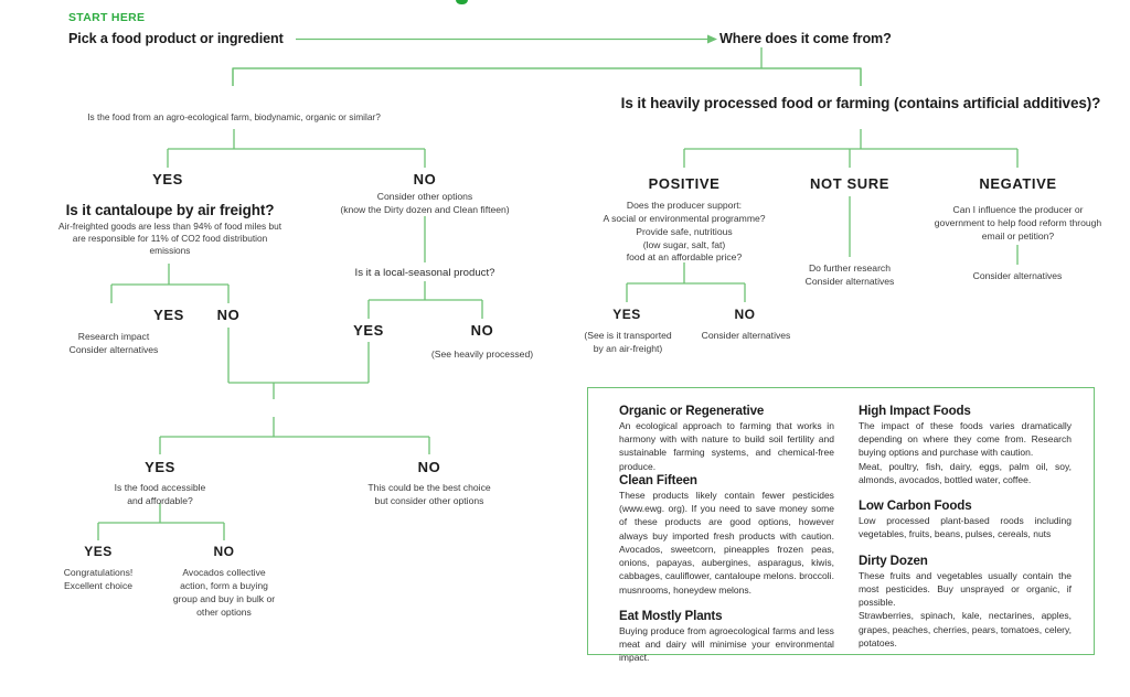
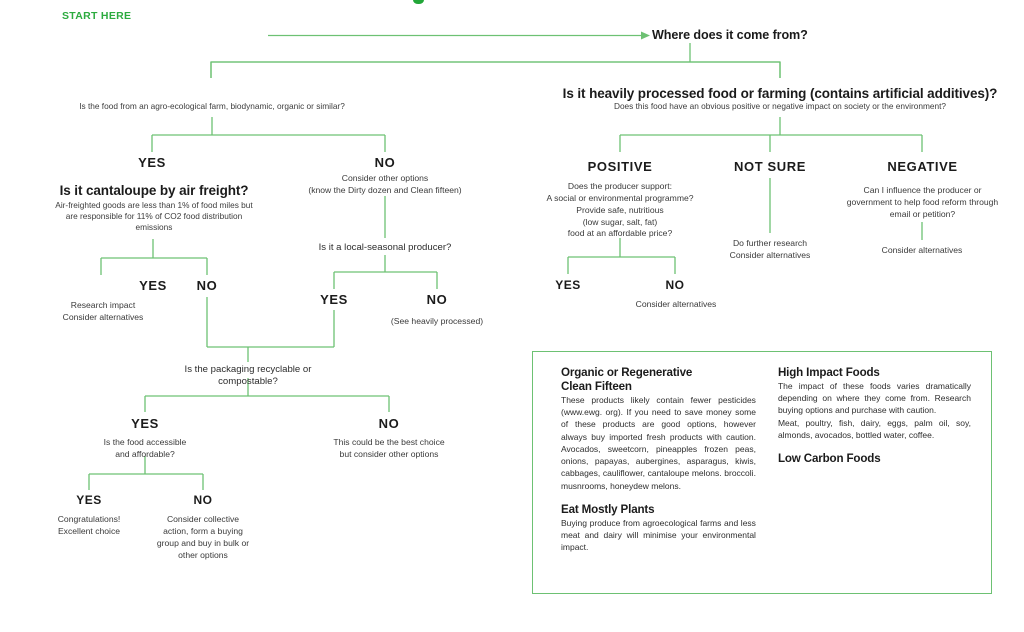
  START HERE
- Pick a food product or ingredient
  Where does it come from?
  Is the food from an agro-ecological farm, biodynamic, organic or similar?
  YES
  NO
  Consider other options
  (know the Dirty dozen and Clean fifteen)
  Is it cantaloupe by air freight?
- Air-freighted goods are less than 94% of food miles but are responsible for 11% of CO2 food distribution emissions
+ Air-freighted goods are less than 1% of food miles but are responsible for 11% of CO2 food distribution emissions
  YES
  NO
  Research impact
  Consider alternatives
- Is it a local-seasonal product?
+ Is it a local-seasonal producer?
  YES
  NO
  (See heavily processed)
+ Is the packaging recyclable or compostable?
  YES
  NO
  Is the food accessible
  and affordable?
  This could be the best choice
  but consider other options
  YES
  NO
  Congratulations!
  Excellent choice
- Avocados collective action, form a buying group and buy in bulk or other options
+ Consider collective action, form a buying group and buy in bulk or other options
  Is it heavily processed food or farming (contains artificial additives)?
+ Does this food have an obvious positive or negative impact on society or the environment?
  POSITIVE
  NOT SURE
  NEGATIVE
  Does the producer support:
  A social or environmental programme?
  Provide safe, nutritious
  (low sugar, salt, fat)
  food at an affordable price?
  Do further research
  Consider alternatives
  Can I influence the producer or government to help food reform through email or petition?
  Consider alternatives
  YES
  NO
- (See is it transported
- by an air-freight)
  Consider alternatives
  Organic or Regenerative
- An ecological approach to farming that works in harmony with with nature to build soil fertility and sustainable farming systems, and chemical-free produce.
  Clean Fifteen
  These products likely contain fewer pesticides (www.ewg. org). If you need to save money some of these products are good options, however always buy imported fresh products with caution. Avocados, sweetcorn, pineapples frozen peas, onions, papayas, aubergines, asparagus, kiwis, cabbages, cauliflower, cantaloupe melons. broccoli. musnrooms, honeydew melons.
  Eat Mostly Plants
  Buying produce from agroecological farms and less meat and dairy will minimise your environmental impact.
  High Impact Foods
  The impact of these foods varies dramatically depending on where they come from. Research buying options and purchase with caution.
  Meat, poultry, fish, dairy, eggs, palm oil, soy, almonds, avocados, bottled water, coffee.
  Low Carbon Foods
- Low processed plant-based roods including vegetables, fruits, beans, pulses, cereals, nuts
- Dirty Dozen
- These fruits and vegetables usually contain the most pesticides. Buy unsprayed or organic, if possible.
- Strawberries, spinach, kale, nectarines, apples, grapes, peaches, cherries, pears, tomatoes, celery, potatoes.
